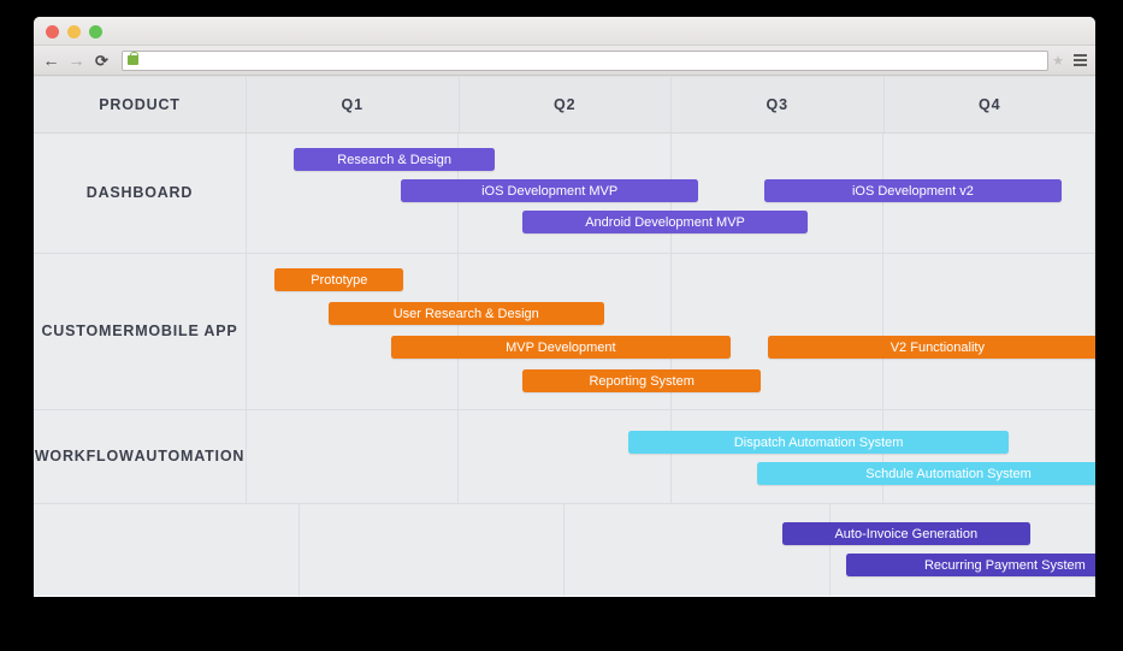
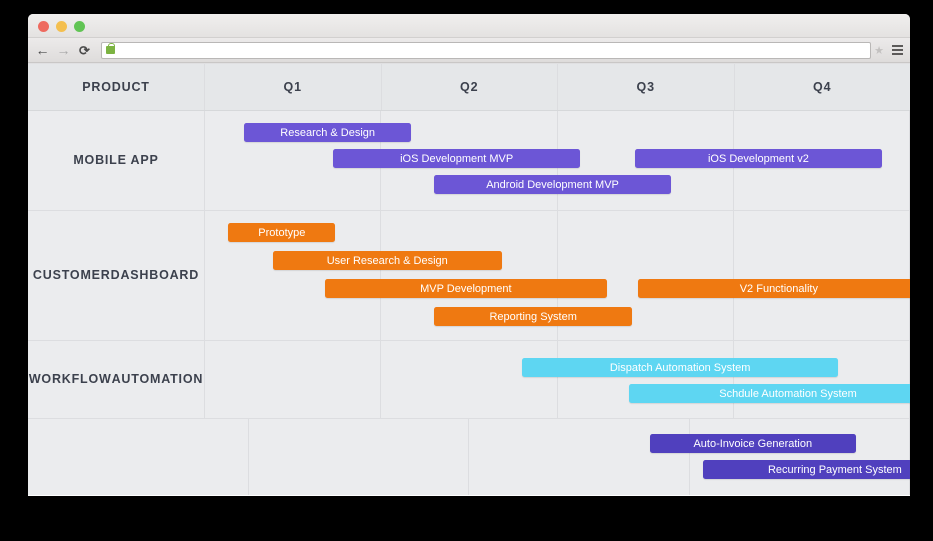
  ←
  →
  ⟳
  ★
  PRODUCT
  Q1
  Q2
  Q3
  Q4
- DASHBOARD
+ MOBILE APP
  Research & Design
  iOS Development MVP
  iOS Development v2
  Android Development MVP
  CUSTOMER
- MOBILE APP
+ DASHBOARD
  Prototype
  User Research & Design
  MVP Development
  V2 Functionality
  Reporting System
  WORKFLOW
  AUTOMATION
  Dispatch Automation System
  Schdule Automation System
  Auto-Invoice Generation
  Recurring Payment System
